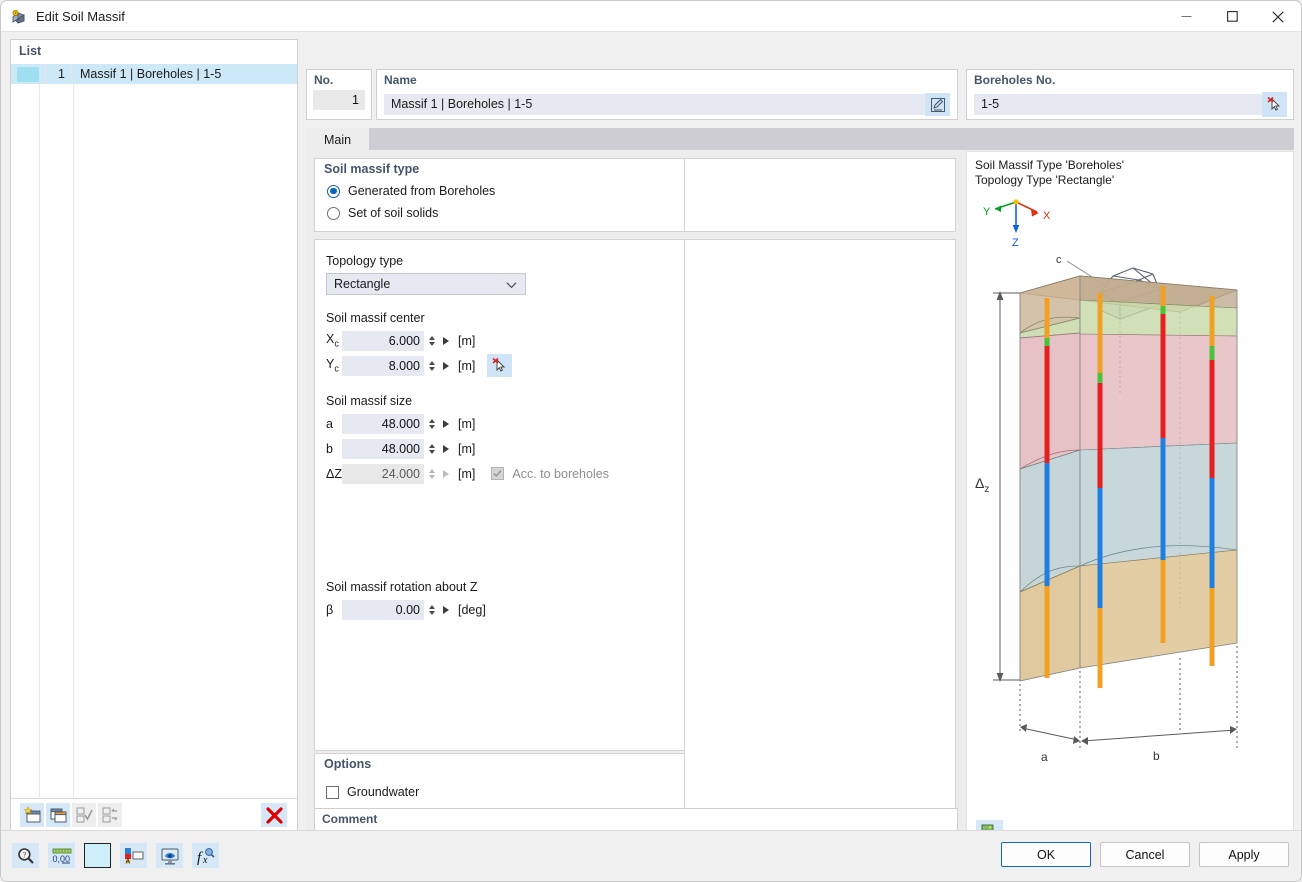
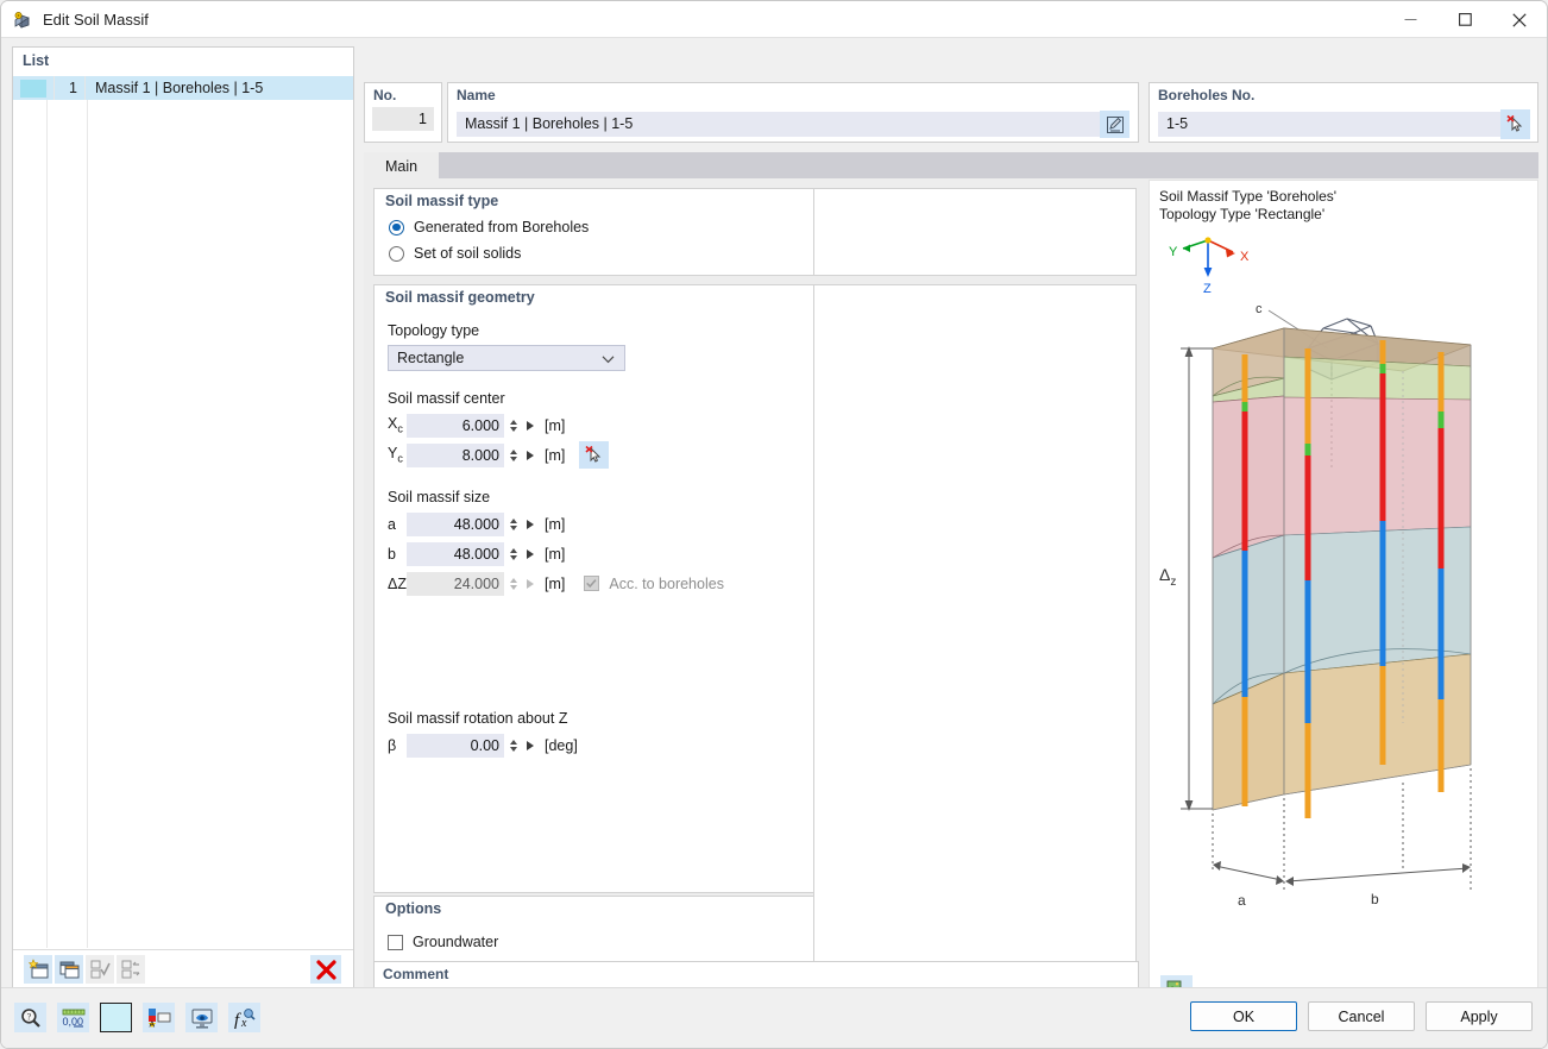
  Edit Soil Massif
  List
  1
  Massif 1 | Boreholes | 1-5
  No.
  1
  Name
  Massif 1 | Boreholes | 1-5
  Boreholes No.
  1-5
  Main
  Soil massif type
  Generated from Boreholes
  Set of soil solids
+ Soil massif geometry
  Topology type
  Rectangle
  Soil massif center
  Xc
  6.000
  [m]
  Yc
  8.000
  [m]
  Soil massif size
  a
  48.000
  [m]
  b
  48.000
  [m]
  ΔZ
  24.000
  [m]
  Acc. to boreholes
  Soil massif rotation about Z
  β
  0.00
  [deg]
  Options
  Groundwater
  Comment
  Soil Massif Type 'Boreholes'
  Topology Type 'Rectangle'
  Y
  X
  Z
  c
  Δz
  a
  b
  ?
  0,00
  f
  x
  OK
  Cancel
  Apply
